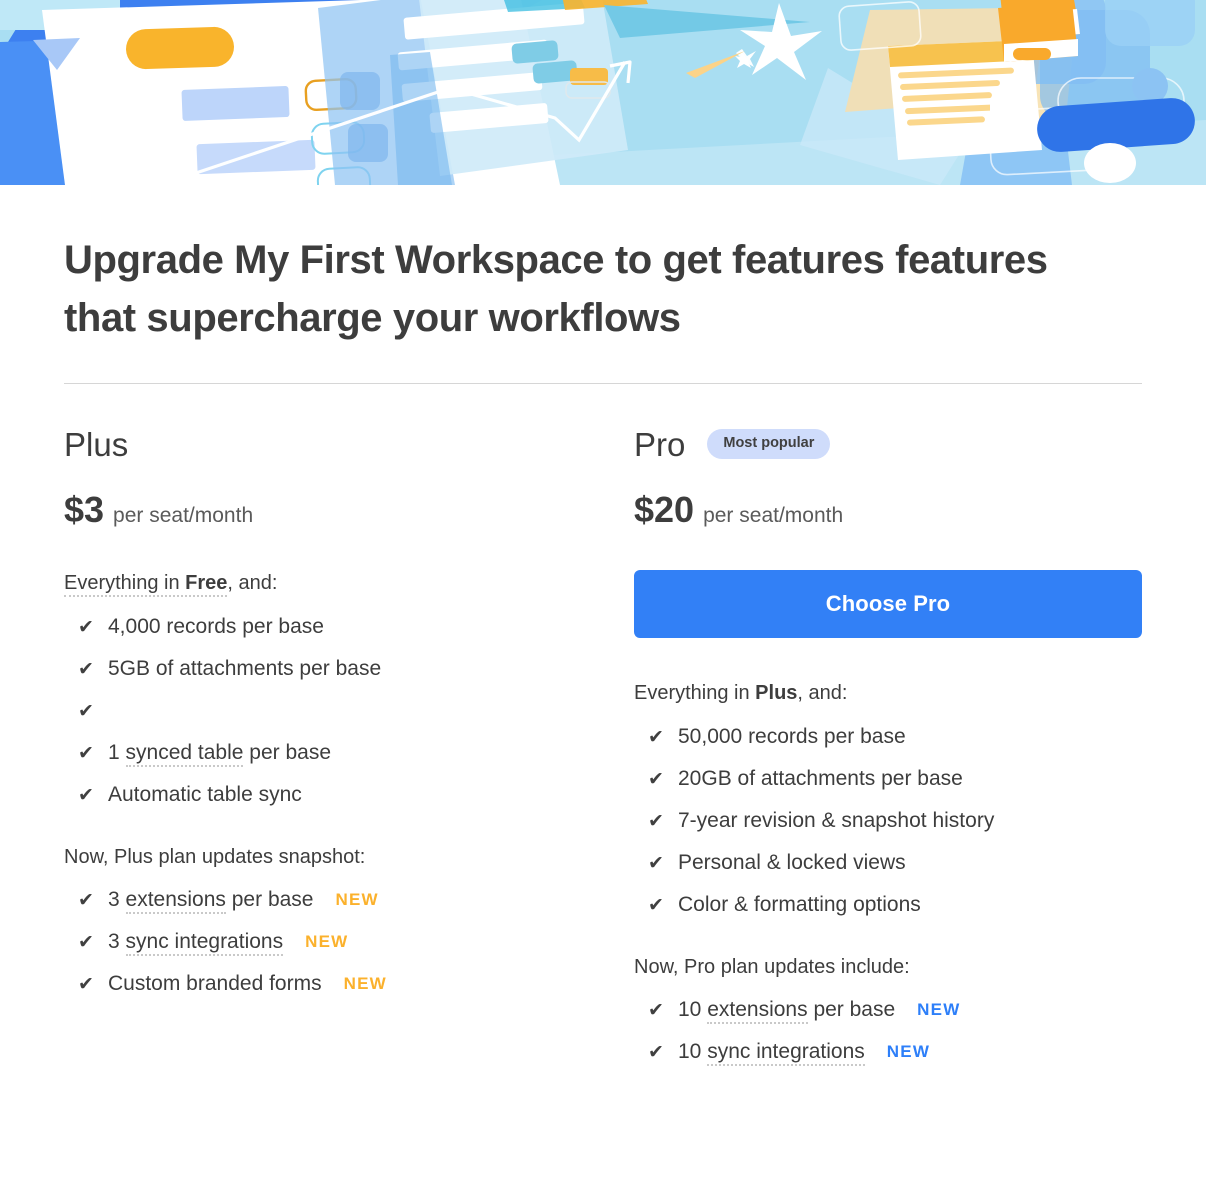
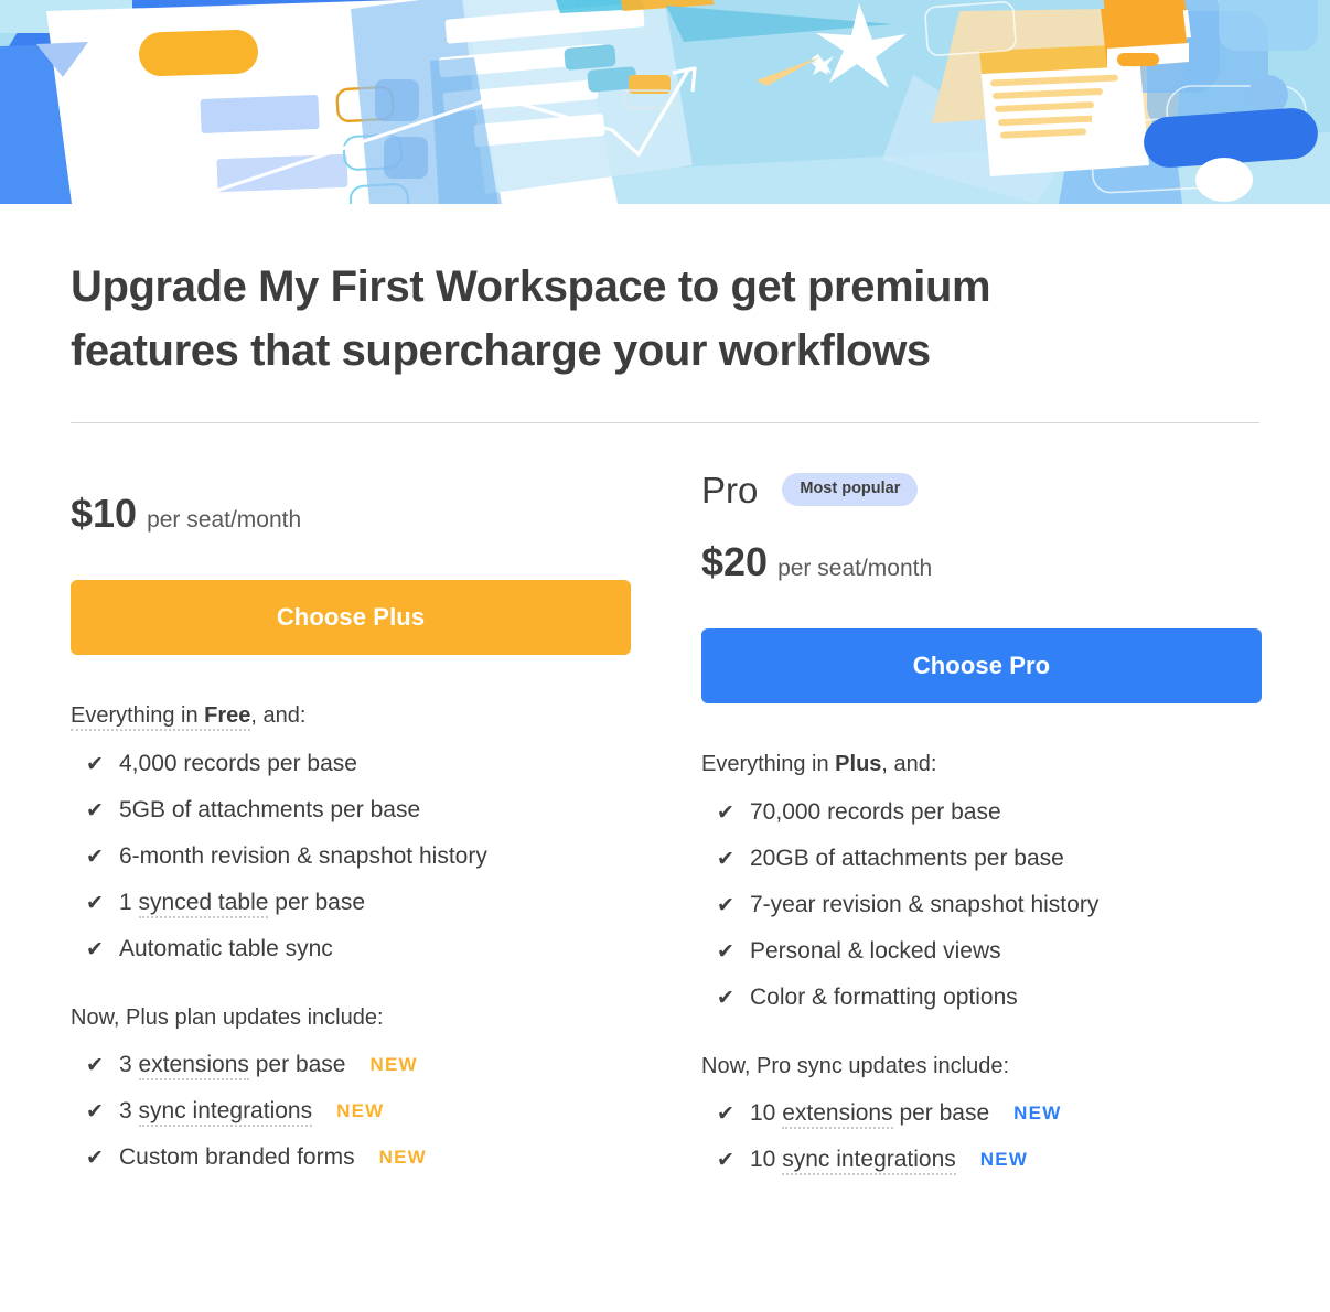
- Upgrade My First Workspace to get features features that supercharge your workflows
+ Upgrade My First Workspace to get premium features that supercharge your workflows
- Plus
- $3
+ $10
  per seat/month
+ Choose Plus
  Everything in Free, and:
  ✔
  4,000 records per base
  ✔
  5GB of attachments per base
  ✔
+ 6-month revision & snapshot history
  ✔
  1 synced table per base
  ✔
  Automatic table sync
- Now, Plus plan updates snapshot:
+ Now, Plus plan updates include:
  ✔
  3 extensions per base
  NEW
  ✔
  3 sync integrations
  NEW
  ✔
  Custom branded forms
  NEW
  Pro
  Most popular
  $20
  per seat/month
  Choose Pro
  Everything in Plus, and:
  ✔
- 50,000 records per base
+ 70,000 records per base
  ✔
  20GB of attachments per base
  ✔
  7-year revision & snapshot history
  ✔
  Personal & locked views
  ✔
  Color & formatting options
- Now, Pro plan updates include:
+ Now, Pro sync updates include:
  ✔
  10 extensions per base
  NEW
  ✔
  10 sync integrations
  NEW
